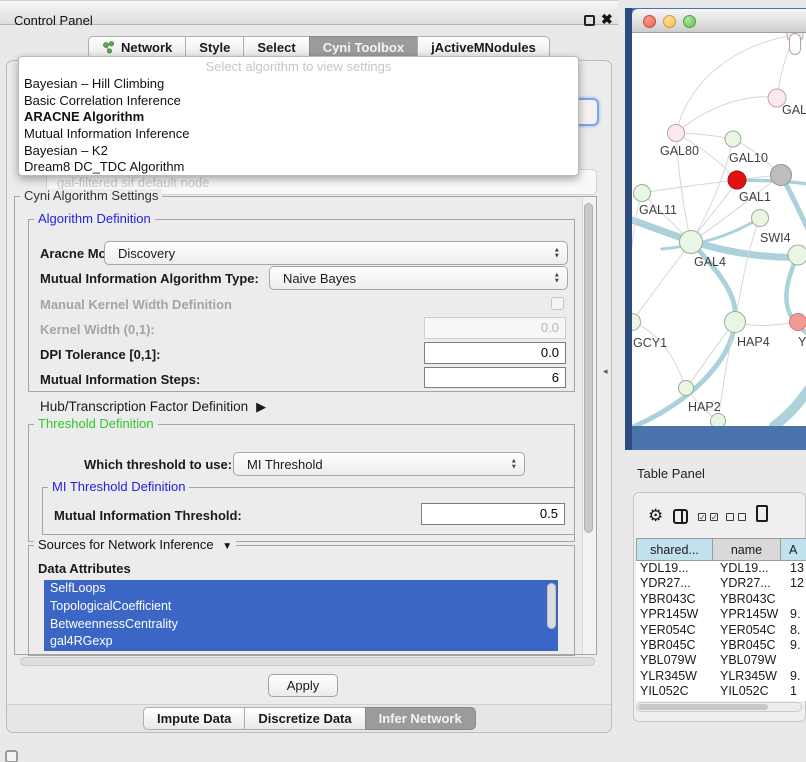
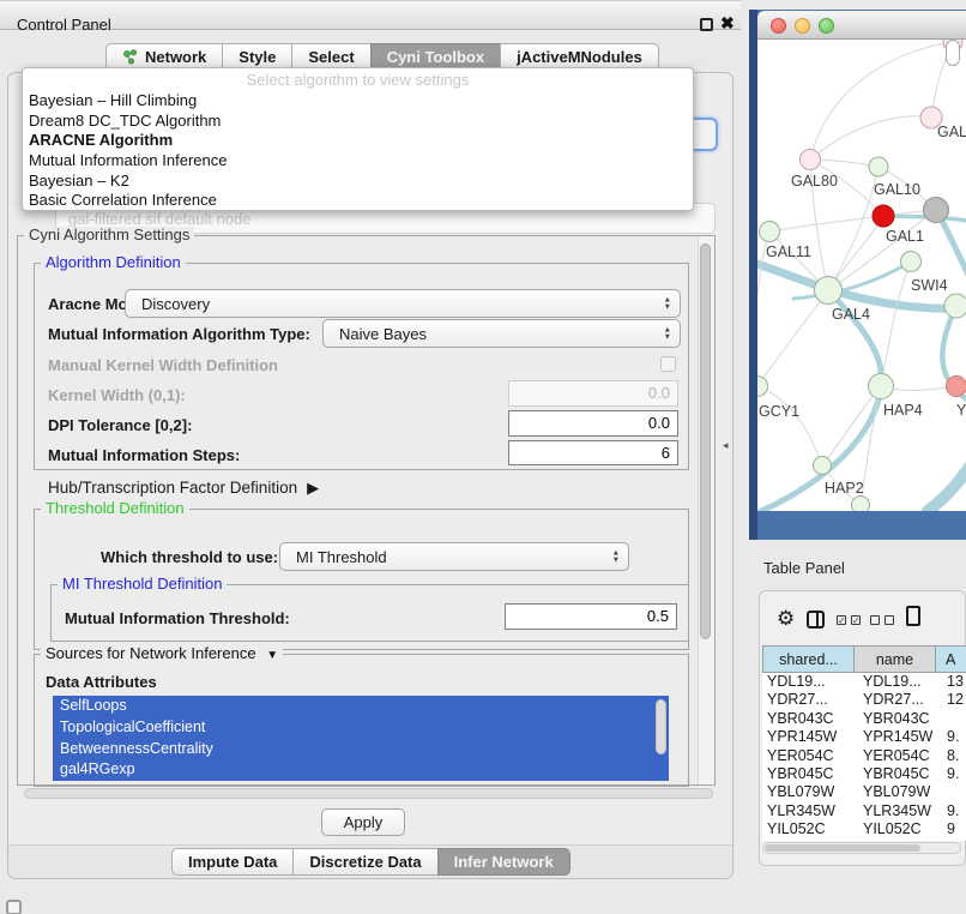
  Control Panel
  ✖
  Network
  Style
  Select
  Cyni Toolbox
  jActiveMNodules
  gal-filtered sif default node
  Select algorithm to view settings
  Bayesian – Hill Climbing
- Basic Correlation Inference
+ Dream8 DC_TDC Algorithm
  ARACNE Algorithm
  Mutual Information Inference
  Bayesian – K2
- Dream8 DC_TDC Algorithm
+ Basic Correlation Inference
  Cyni Algorithm Settings
  Algorithm Definition
  Aracne Mo
  Discovery
  Mutual Information Algorithm Type:
  Naive Bayes
  Manual Kernel Width Definition
  Kernel Width (0,1):
  0.0
- DPI Tolerance [0,1]:
+ DPI Tolerance [0,2]:
  0.0
  Mutual Information Steps:
  6
  Hub/Transcription Factor Definition ▶
  Threshold Definition
  Which threshold to use:
  MI Threshold
  MI Threshold Definition
  Mutual Information Threshold:
  0.5
  Sources for Network Inference ▼
  Data Attributes
  SelfLoops
  TopologicalCoefficient
  BetweennessCentrality
  gal4RGexp
  Apply
  Impute Data
  Discretize Data
  Infer Network
  ◂
  GAL
  GAL80
  GAL10
  GAL1
  GAL11
  GAL4
  SWI4
  GCY1
  HAP4
  Y
  HAP2
  Table Panel
  ⚙
  ✓
  ✓
  shared...
  name
  A
  YDL19...
  YDL19...
  13
  YDR27...
  YDR27...
  12
  YBR043C
  YBR043C
  YPR145W
  YPR145W
  9.
  YER054C
  YER054C
  8.
  YBR045C
  YBR045C
  9.
  YBL079W
  YBL079W
  YLR345W
  YLR345W
  9.
  YIL052C
  YIL052C
- 1
+ 9
